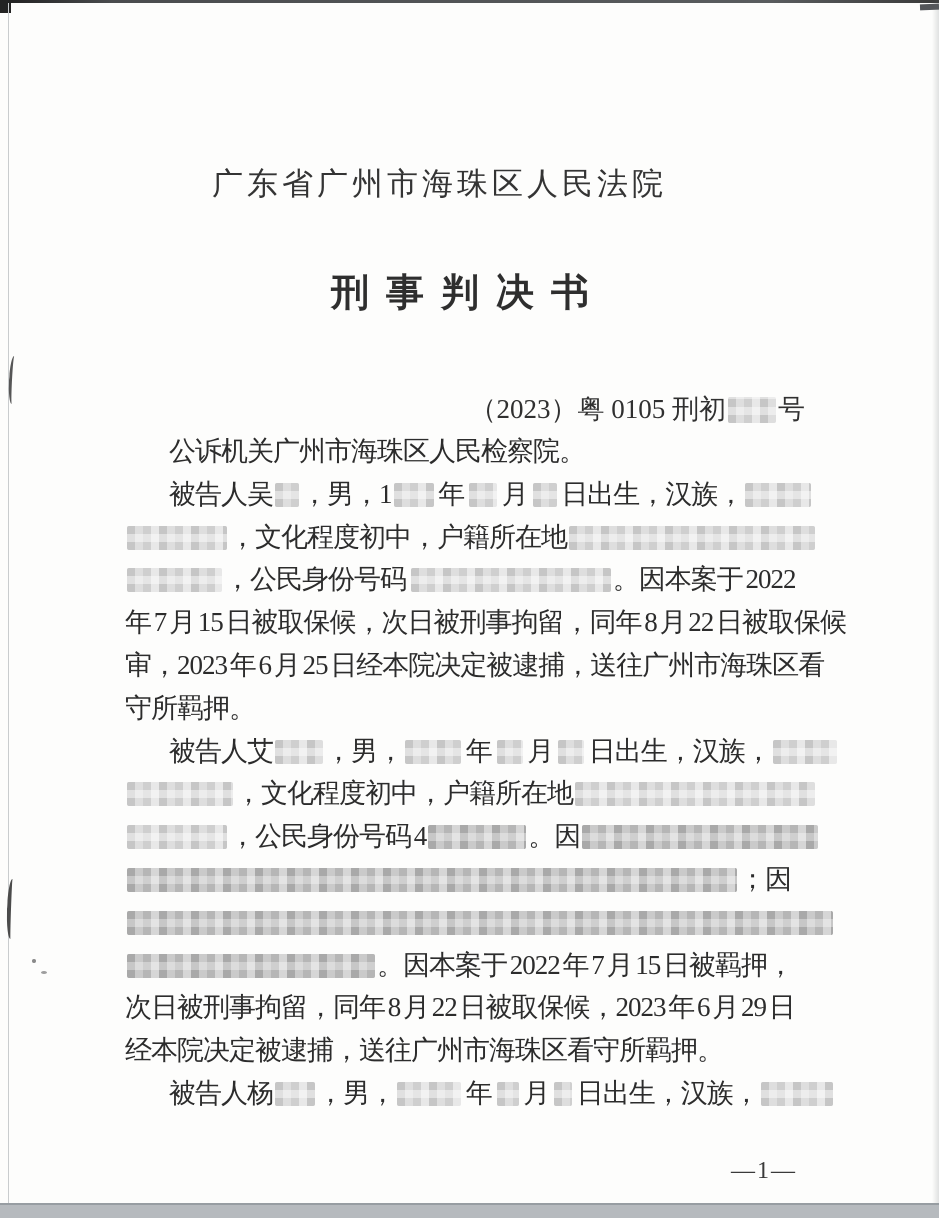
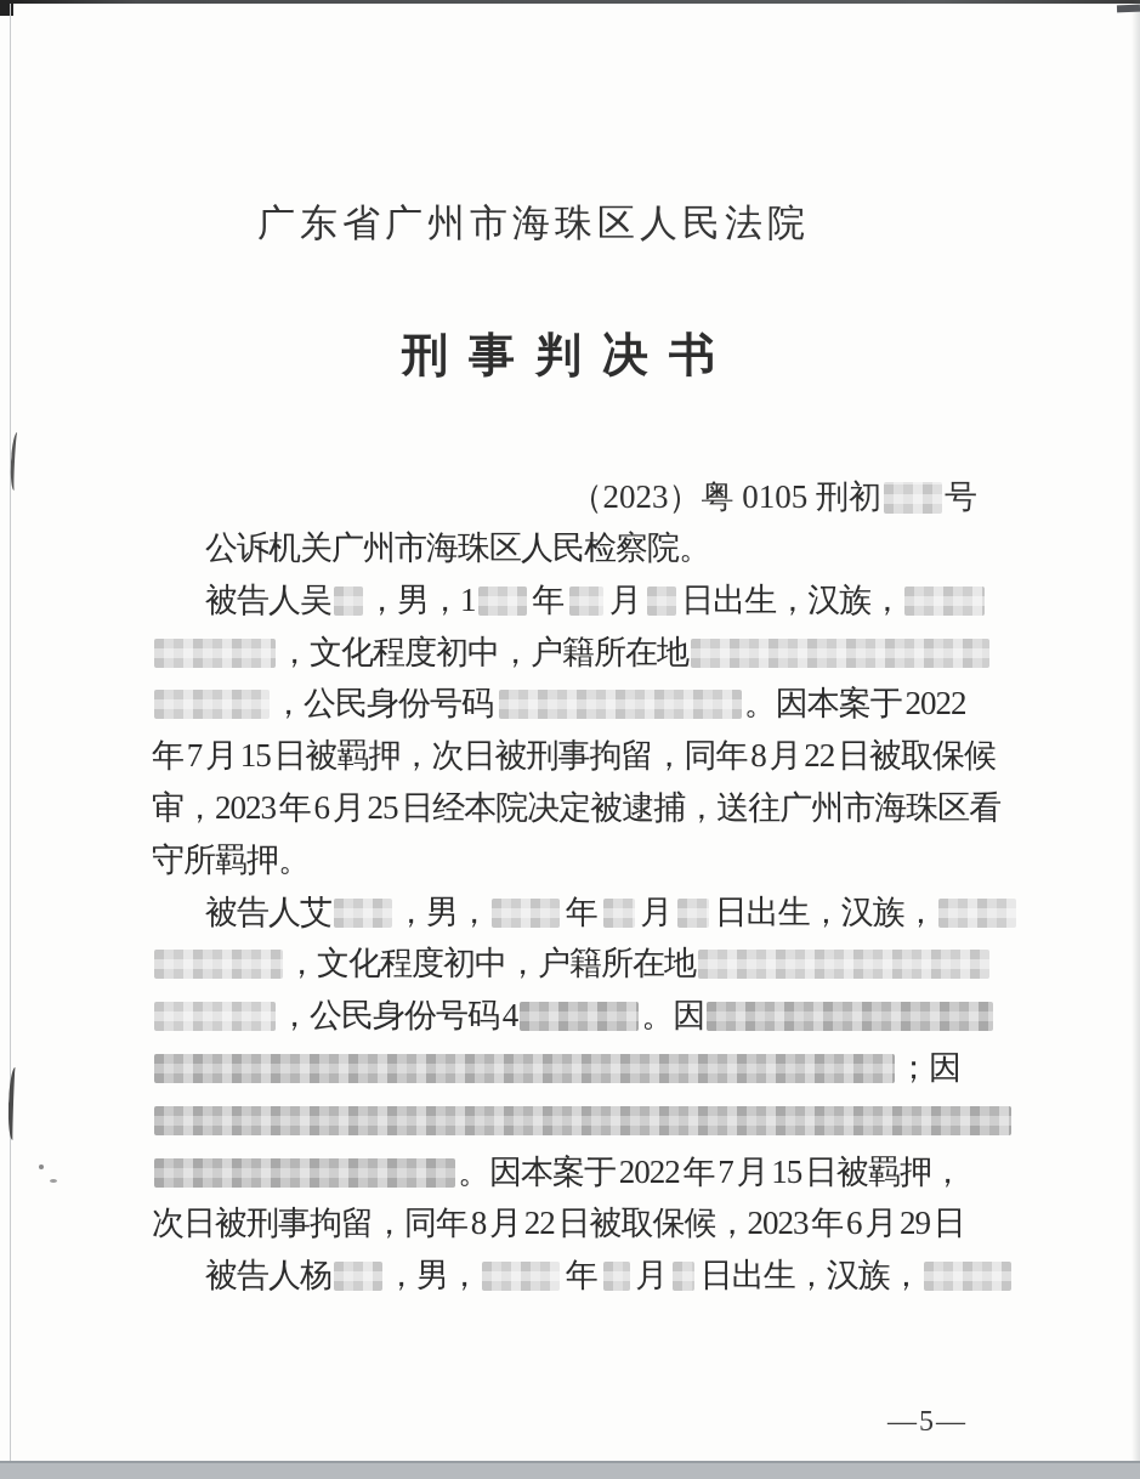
  广东省广州市海珠区人民法院
  刑事判决书
  （2023）粤 0105 刑初 号
  公诉机关广州市海珠区人民检察院。
  被告人吴 ，男，1 年 月 日出生，汉族，
  ，文化程度初中，户籍所在地
  ，公民身份号码 。因本案于 2022
- 年 7 月 15 日被取保候，次日被刑事拘留，同年 8 月 22 日被取保候
+ 年 7 月 15 日被羁押，次日被刑事拘留，同年 8 月 22 日被取保候
  审，2023 年 6 月 25 日经本院决定被逮捕，送往广州市海珠区看
  守所羁押。
  被告人艾 ，男， 年 月 日出生，汉族，
  ，文化程度初中，户籍所在地
  ，公民身份号码 4 。因
  ；因
  。因本案于 2022 年 7 月 15 日被羁押，
  次日被刑事拘留，同年 8 月 22 日被取保候，2023 年 6 月 29 日
- 经本院决定被逮捕，送往广州市海珠区看守所羁押。
  被告人杨 ，男， 年 月 日出生，汉族，
- —1—
+ —5—
